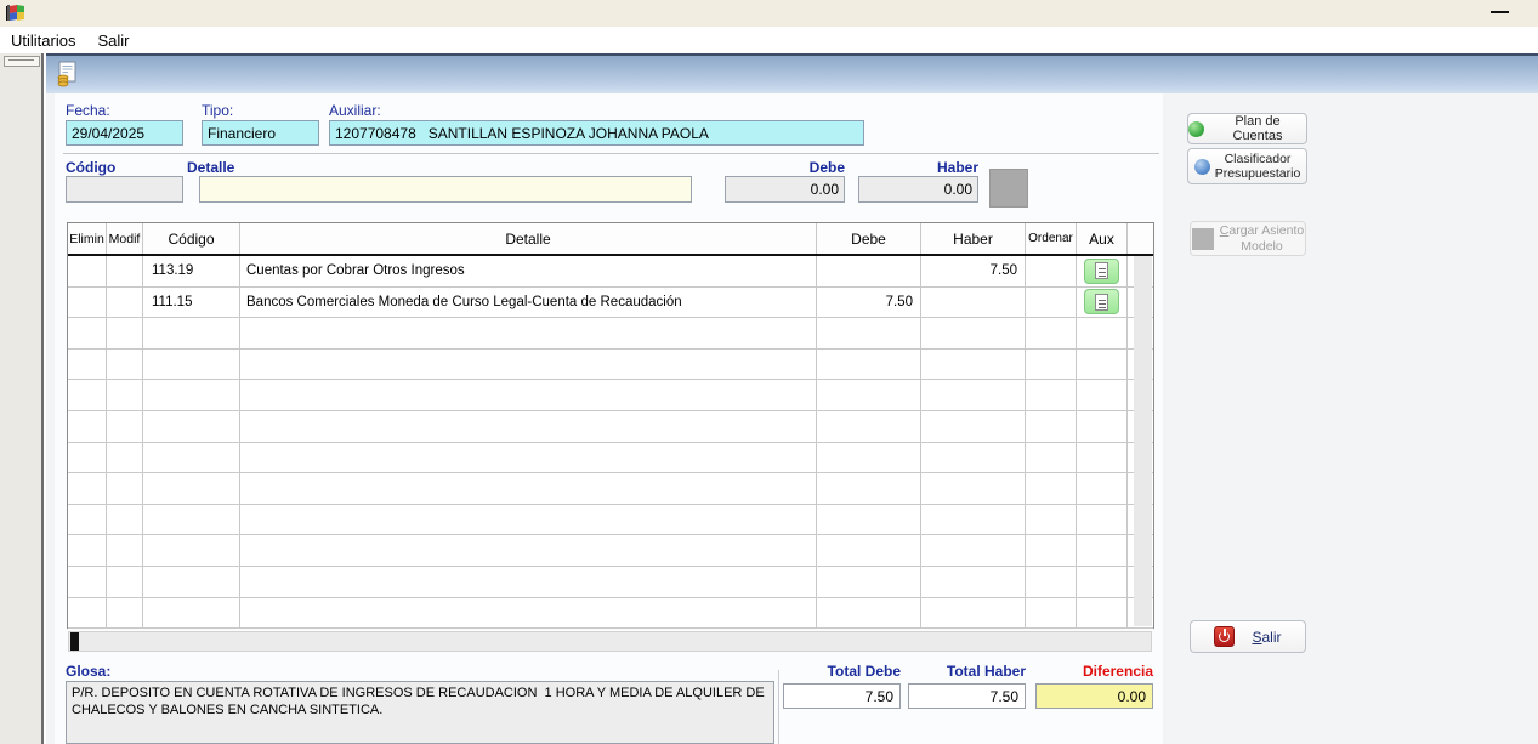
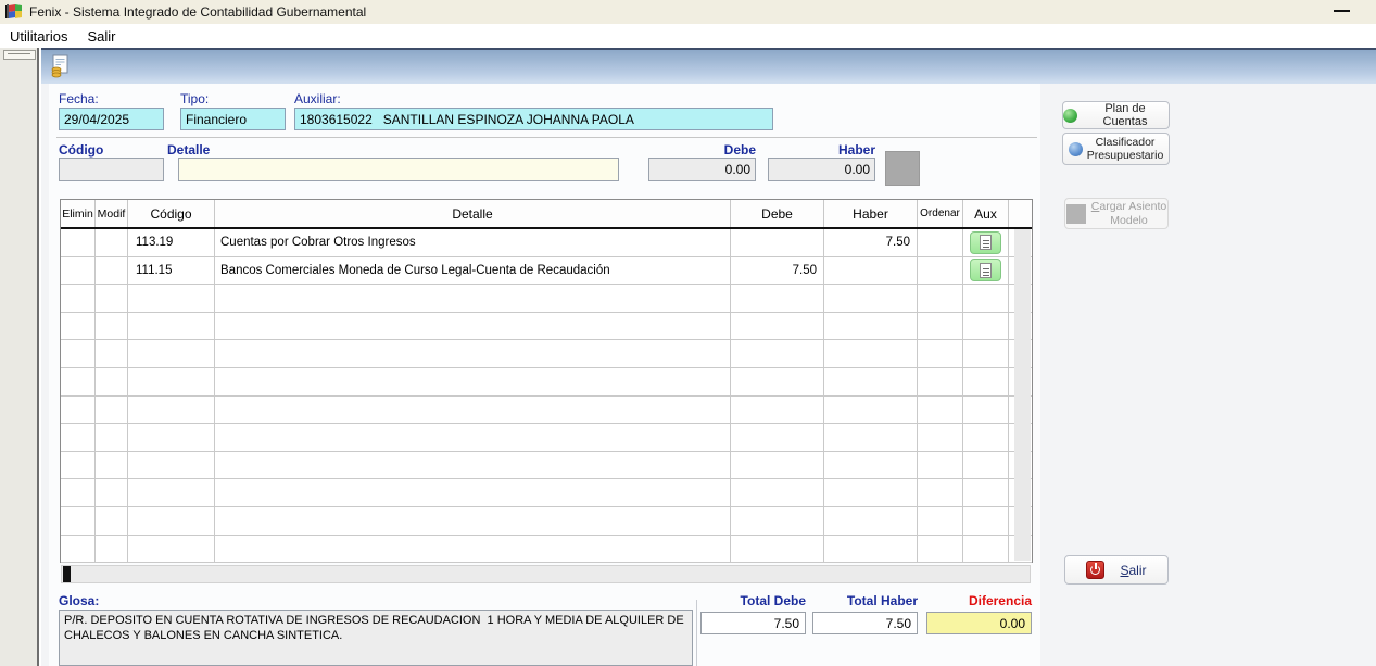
+ Fenix - Sistema Integrado de Contabilidad Gubernamental
  Utilitarios
  Salir
  Fecha:
  29/04/2025
  Tipo:
  Financiero
  Auxiliar:
- 1207708478 SANTILLAN ESPINOZA JOHANNA PAOLA
+ 1803615022 SANTILLAN ESPINOZA JOHANNA PAOLA
  Código
  Detalle
  Debe
  0.00
  Haber
  0.00
  Elimin
  Modif
  Código
  Detalle
  Debe
  Haber
  Ordenar
  Aux
  113.19
  Cuentas por Cobrar Otros Ingresos
  7.50
  111.15
  Bancos Comerciales Moneda de Curso Legal-Cuenta de Recaudación
  7.50
  Plan de Cuentas
  Clasificador
  Presupuestario
  Cargar Asiento
  Modelo
  Salir
  Glosa:
  P/R. DEPOSITO EN CUENTA ROTATIVA DE INGRESOS DE RECAUDACION 1 HORA Y MEDIA DE ALQUILER DE CHALECOS Y BALONES EN CANCHA SINTETICA.
  Total Debe
  7.50
  Total Haber
  7.50
  Diferencia
  0.00
